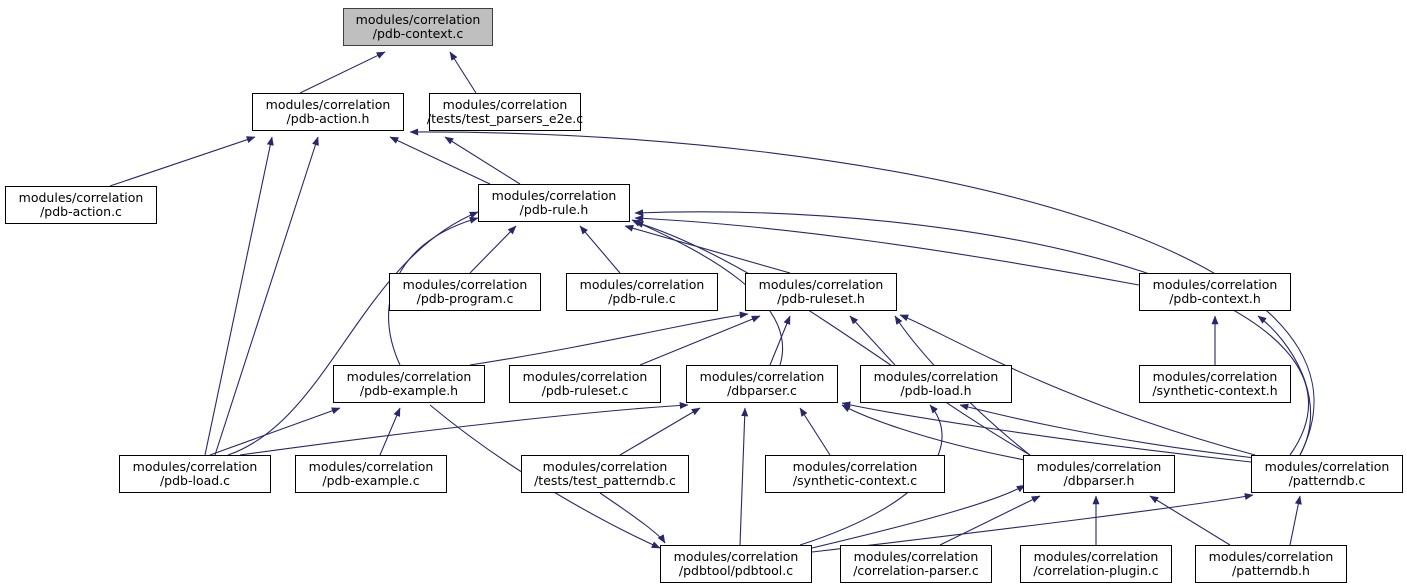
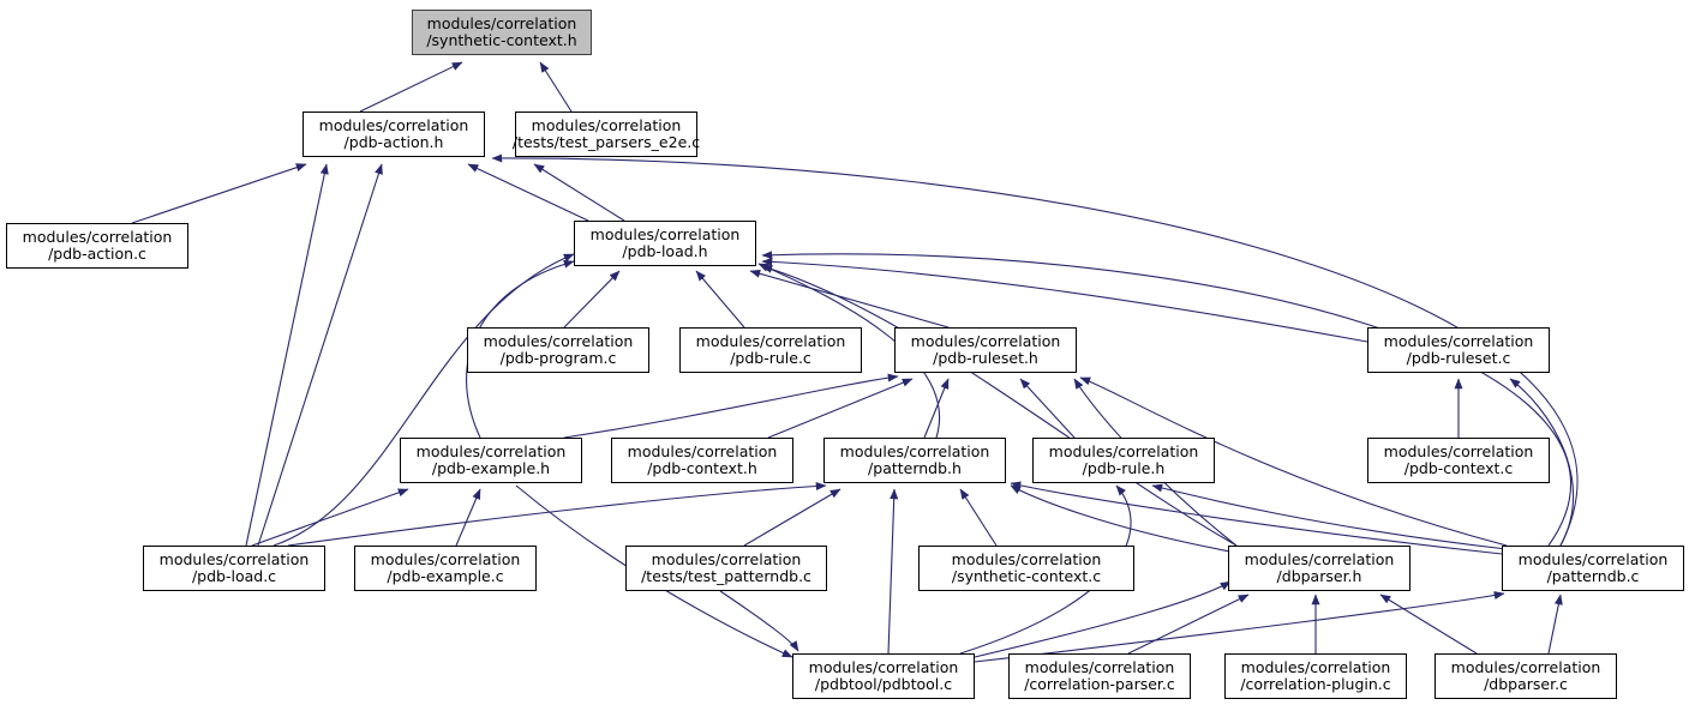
  modules/correlation
- /pdb-context.c
+ /synthetic-context.h
  modules/correlation
  /pdb-action.h
  modules/correlation
  /tests/test_parsers_e2e.c
  modules/correlation
  /pdb-action.c
  modules/correlation
- /pdb-rule.h
+ /pdb-load.h
  modules/correlation
  /pdb-program.c
  modules/correlation
  /pdb-rule.c
  modules/correlation
  /pdb-ruleset.h
  modules/correlation
- /pdb-context.h
+ /pdb-ruleset.c
  modules/correlation
  /pdb-example.h
  modules/correlation
- /pdb-ruleset.c
+ /pdb-context.h
  modules/correlation
- /dbparser.c
+ /patterndb.h
  modules/correlation
- /pdb-load.h
+ /pdb-rule.h
  modules/correlation
- /synthetic-context.h
+ /pdb-context.c
  modules/correlation
  /pdb-load.c
  modules/correlation
  /pdb-example.c
  modules/correlation
  /tests/test_patterndb.c
  modules/correlation
  /synthetic-context.c
  modules/correlation
  /dbparser.h
  modules/correlation
  /patterndb.c
  modules/correlation
  /pdbtool/pdbtool.c
  modules/correlation
  /correlation-parser.c
  modules/correlation
  /correlation-plugin.c
  modules/correlation
- /patterndb.h
+ /dbparser.c
